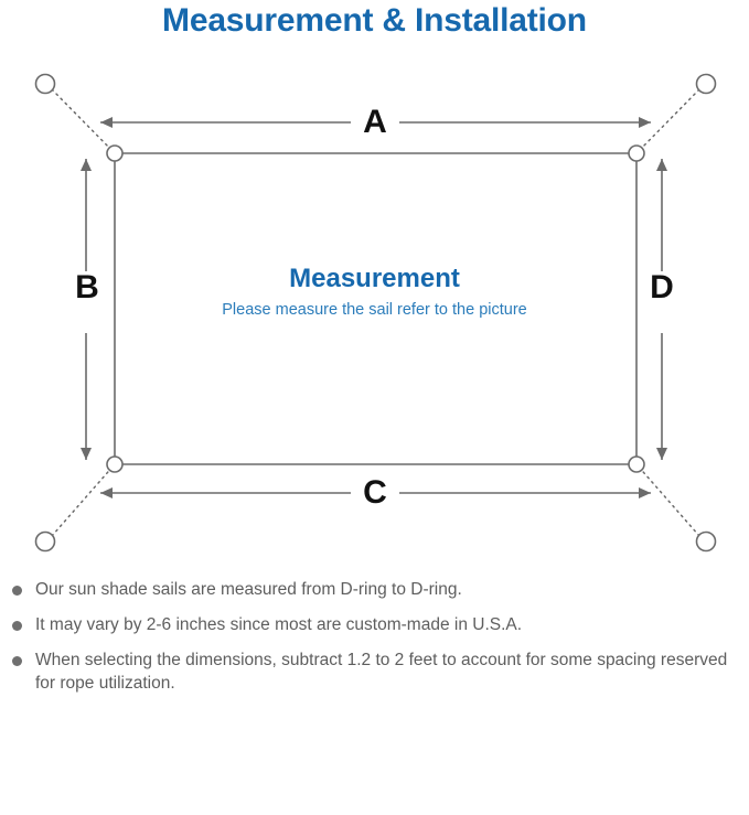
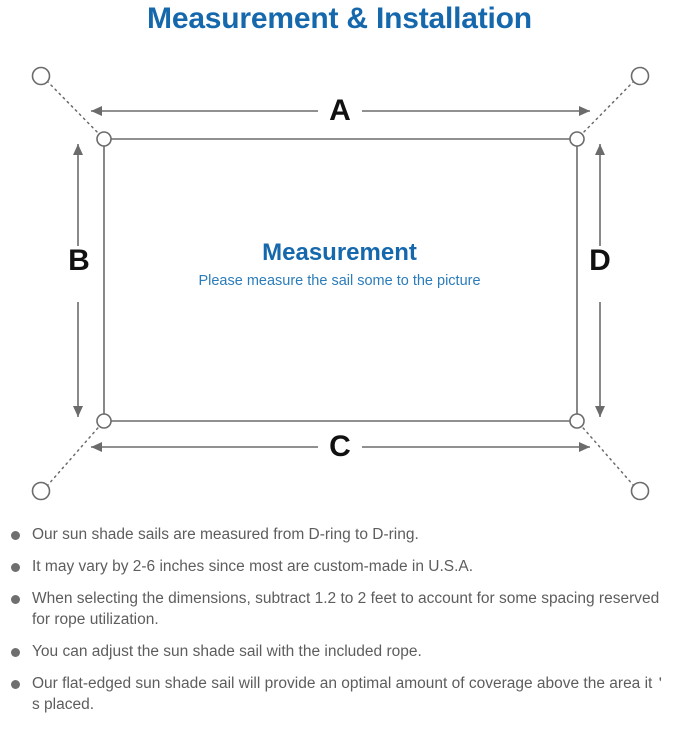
  Measurement & Installation
  A
  D
  C
  B
  Measurement
- Please measure the sail refer to the picture
+ Please measure the sail some to the picture
  Our sun shade sails are measured from D-ring to D-ring.
  It may vary by 2-6 inches since most are custom-made in U.S.A.
  When selecting the dimensions, subtract 1.2 to 2 feet to account for some spacing reserved for rope utilization.
+ You can adjust the sun shade sail with the included rope.
+ Our flat-edged sun shade sail will provide an optimal amount of coverage above the area it＇s placed.
